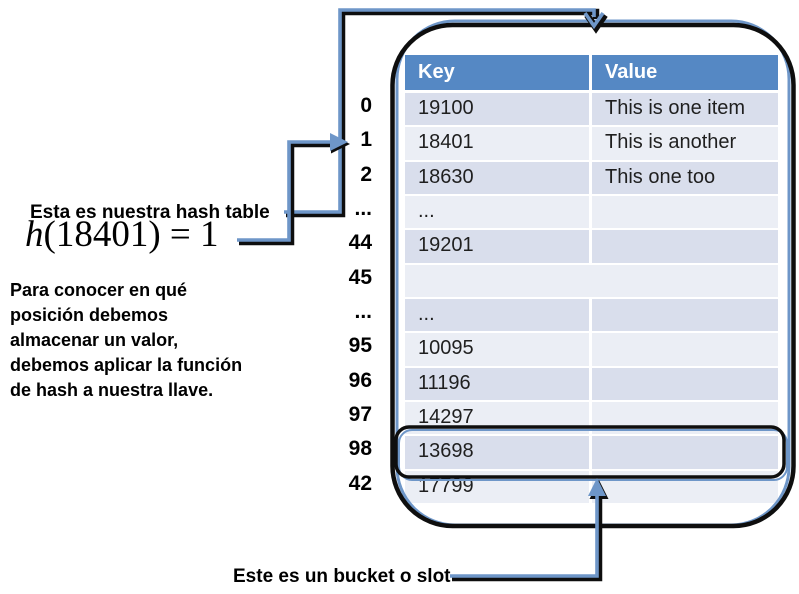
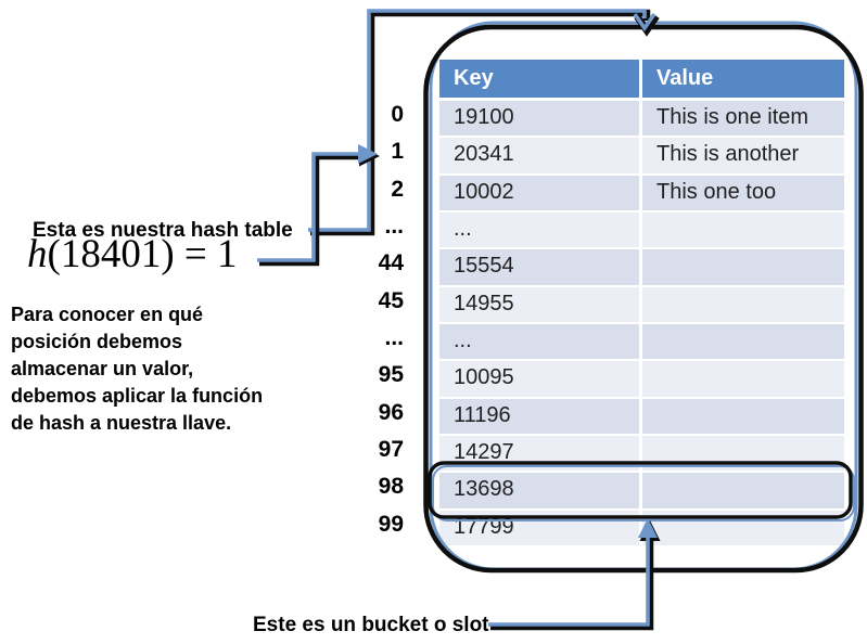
  Esta es nuestra hash table
  h(18401) = 1
  Para conocer en qué
  posición debemos
  almacenar un valor,
  debemos aplicar la función
  de hash a nuestra llave.
  Este es un bucket o slot
  0
  1
  2
  ...
  44
  45
  ...
  95
  96
  97
  98
- 42
+ 99
  Key
  Value
  19100
  This is one item
- 18401
+ 20341
  This is another
- 18630
+ 10002
  This one too
  ...
- 19201
+ 15554
+ 14955
  ...
  10095
  11196
  14297
  13698
  17799
